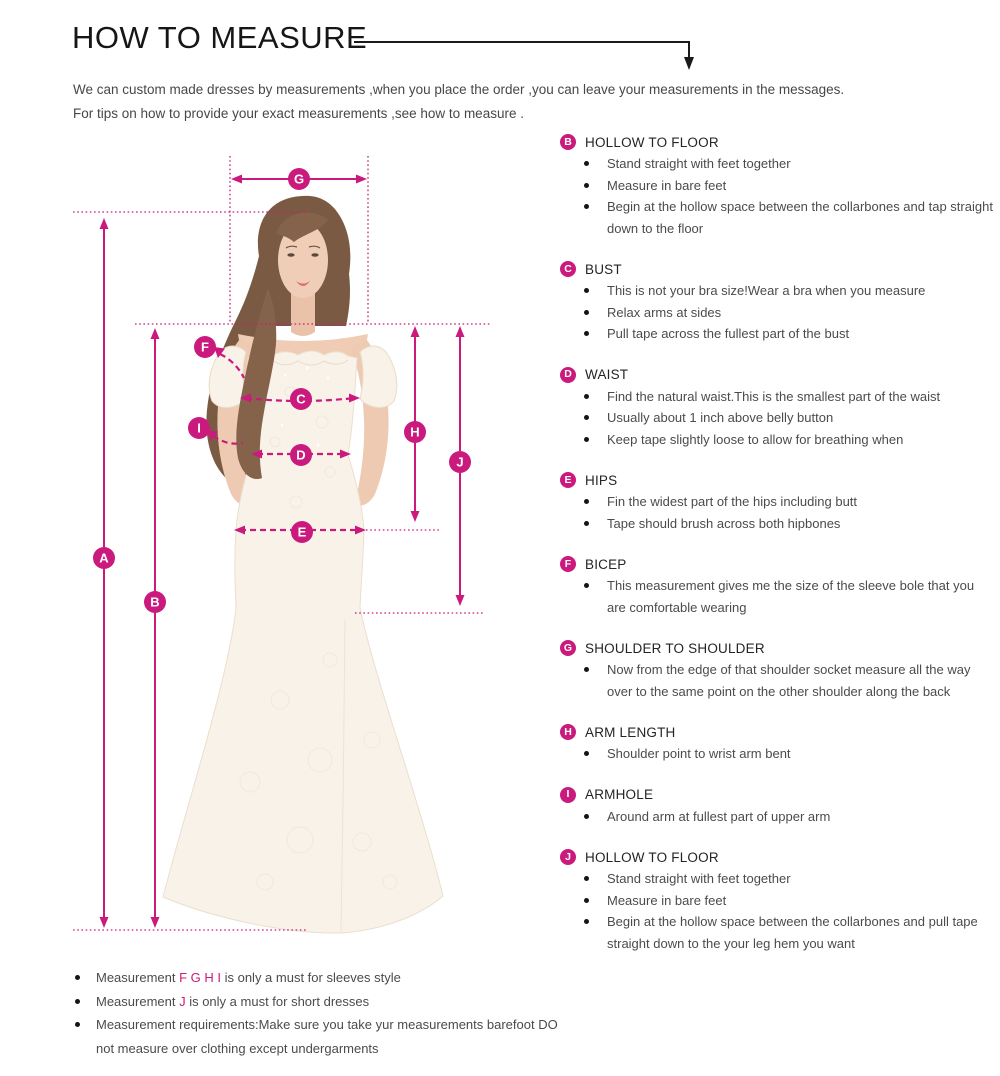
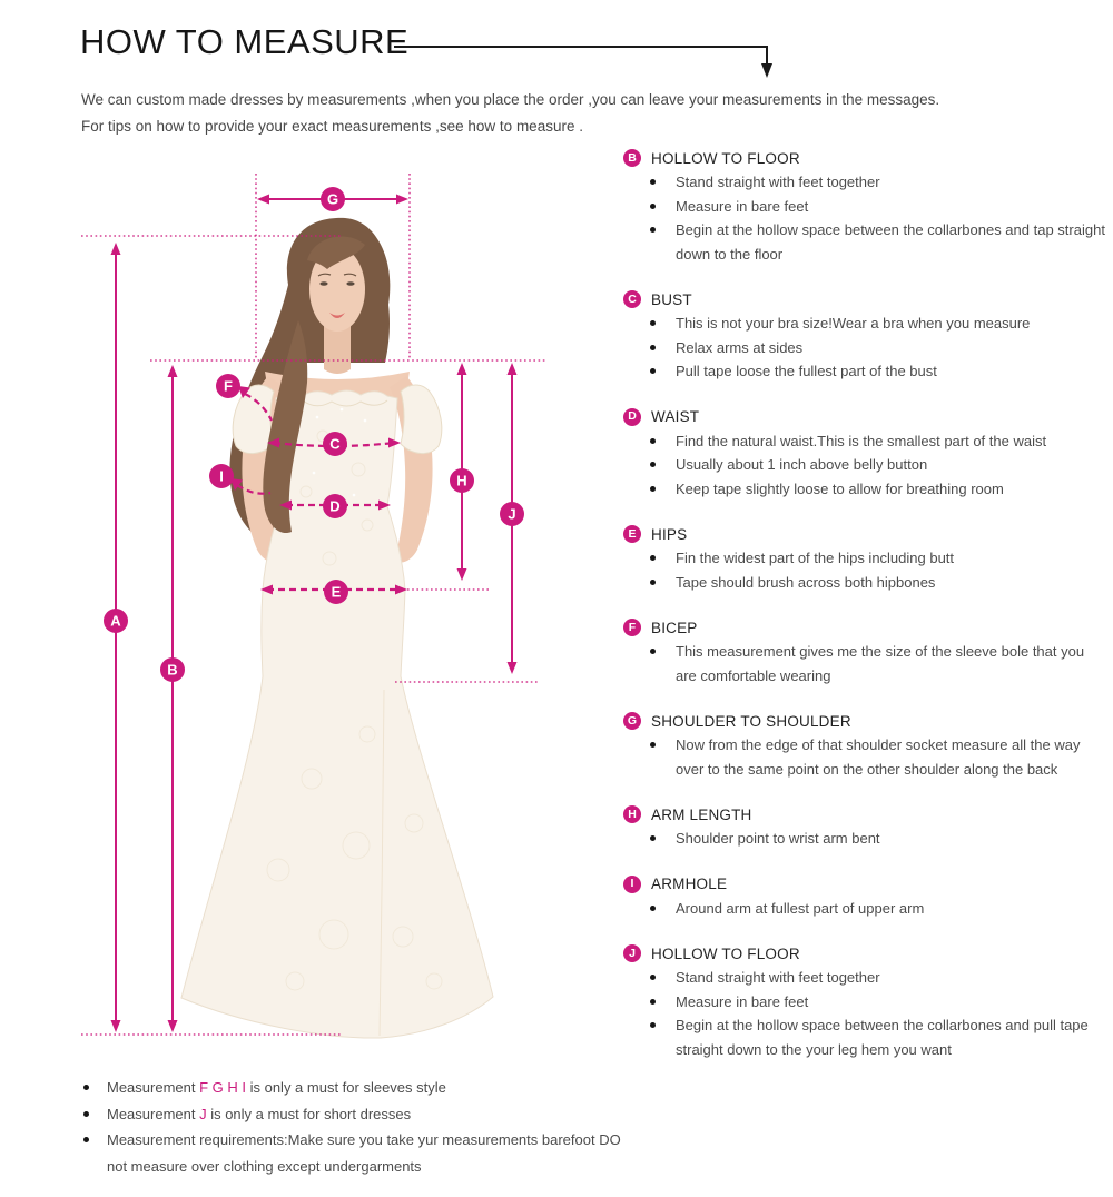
  HOW TO MEASURE
  We can custom made dresses by measurements ,when you place the order ,you can leave your measurements in the messages.
  For tips on how to provide your exact measurements ,see how to measure .
  A
  B
  C
  D
  E
  F
  G
  H
  I
  J
  B
  HOLLOW TO FLOOR
  Stand straight with feet together
  Measure in bare feet
  Begin at the hollow space between the collarbones and tap straight down to the floor
  C
  BUST
  This is not your bra size!Wear a bra when you measure
  Relax arms at sides
- Pull tape across the fullest part of the bust
+ Pull tape loose the fullest part of the bust
  D
  WAIST
  Find the natural waist.This is the smallest part of the waist
  Usually about 1 inch above belly button
- Keep tape slightly loose to allow for breathing when
+ Keep tape slightly loose to allow for breathing room
  E
  HIPS
  Fin the widest part of the hips including butt
  Tape should brush across both hipbones
  F
  BICEP
  This measurement gives me the size of the sleeve bole that you are comfortable wearing
  G
  SHOULDER TO SHOULDER
  Now from the edge of that shoulder socket measure all the way over to the same point on the other shoulder along the back
  H
  ARM LENGTH
  Shoulder point to wrist arm bent
  I
  ARMHOLE
  Around arm at fullest part of upper arm
  J
  HOLLOW TO FLOOR
  Stand straight with feet together
  Measure in bare feet
  Begin at the hollow space between the collarbones and pull tape straight down to the your leg hem you want
  Measurement F G H I is only a must for sleeves style
  Measurement J is only a must for short dresses
  Measurement requirements:Make sure you take yur measurements barefoot DO not measure over clothing except undergarments
